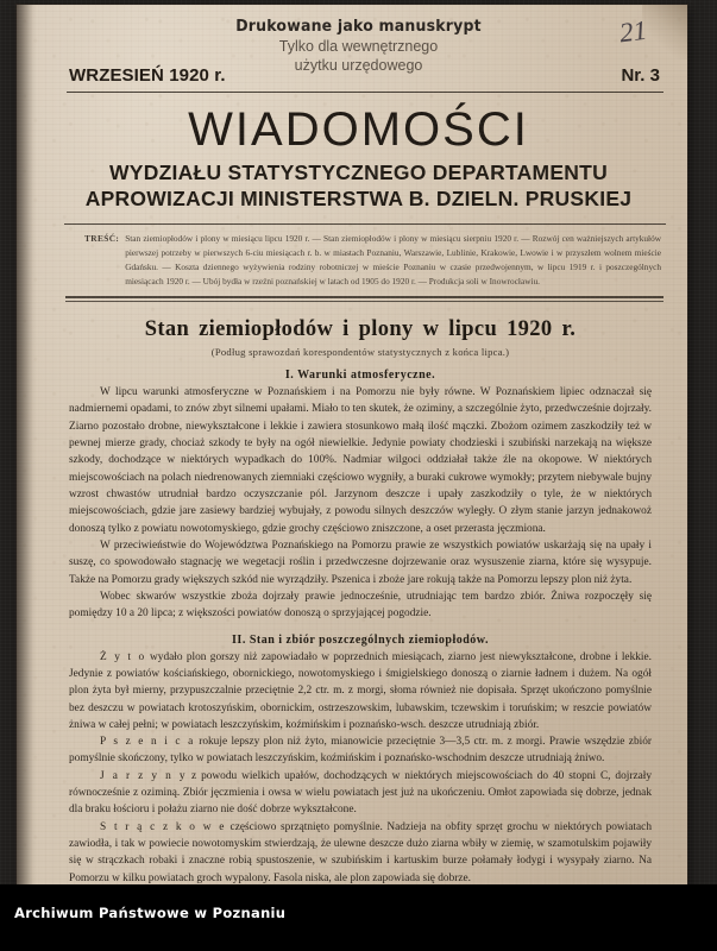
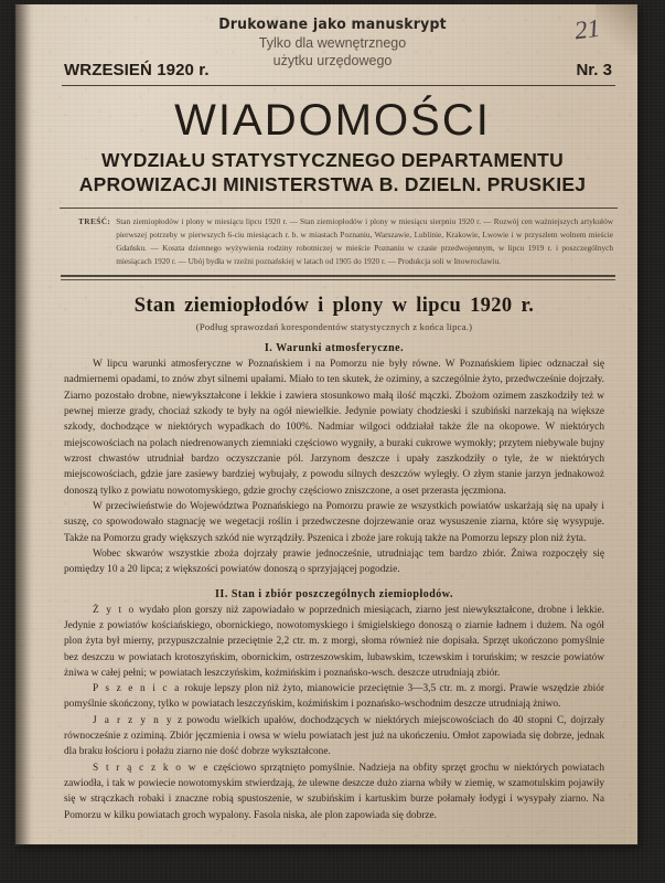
- Archiwum Państwowe w Poznaniu
